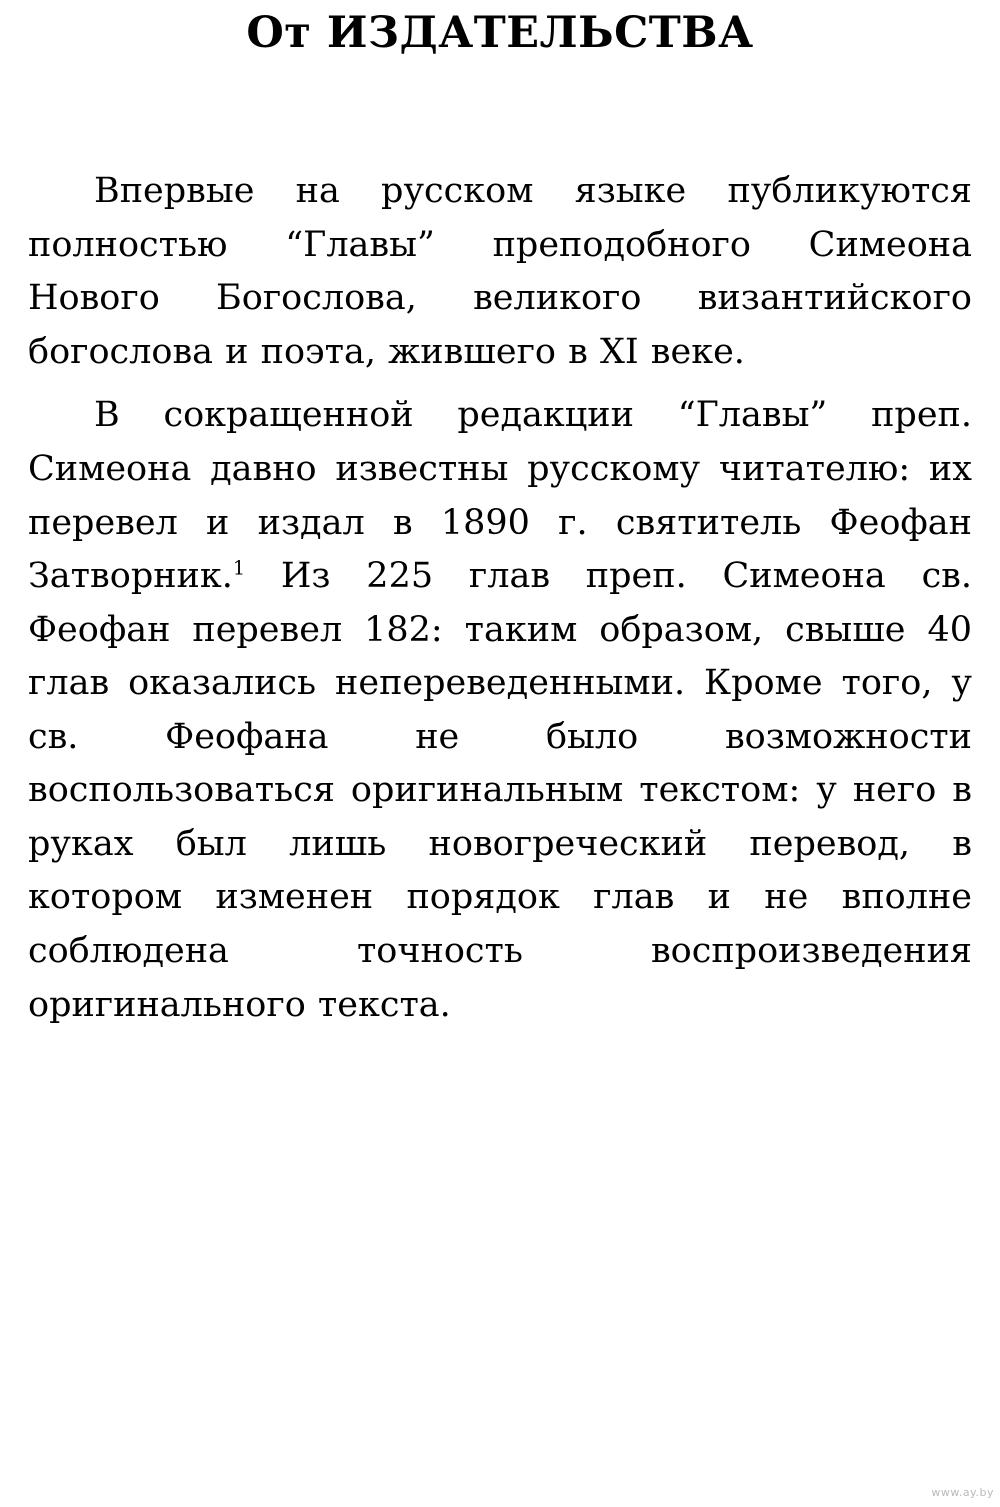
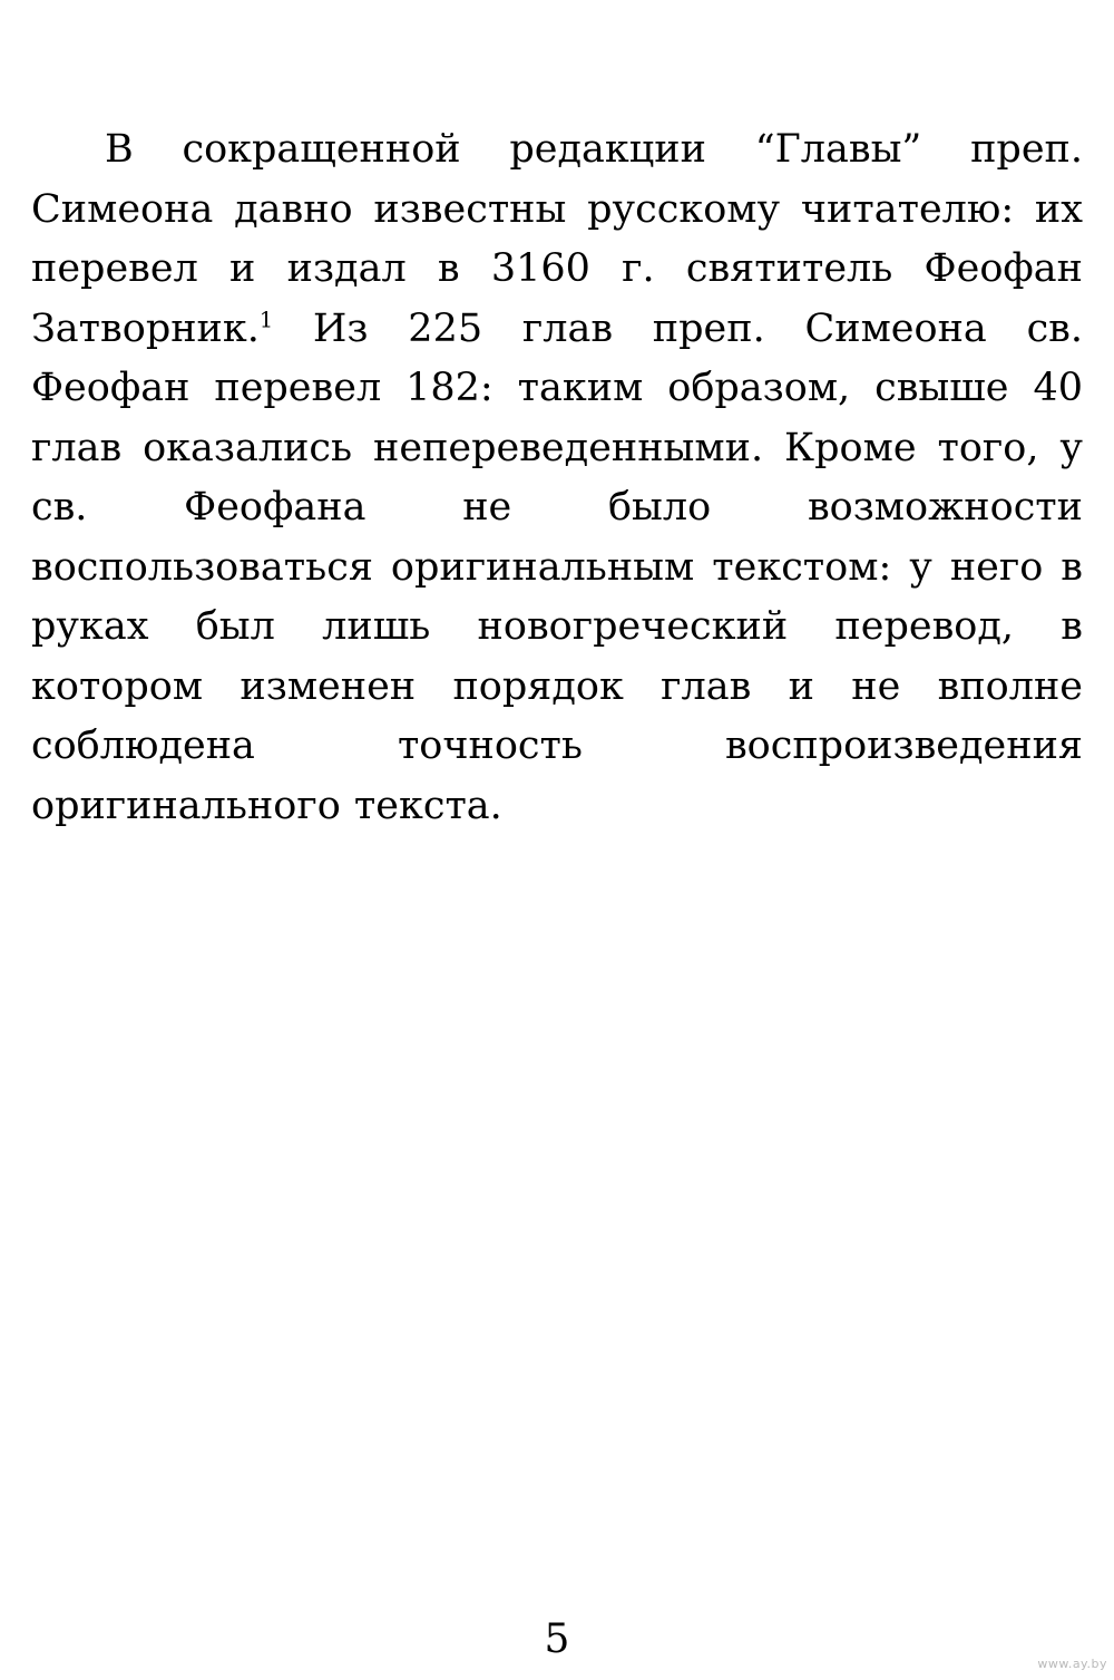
- От ИЗДАТЕЛЬСТВА
- Впервые на русском языке публикуются полностью “Главы” преподобного Симеона Нового Богослова, великого византийского богослова и поэта, жившего в XI веке.
- В сокращенной редакции “Главы” преп. Симеона давно известны русскому читателю: их перевел и издал в 1890 г. святитель Феофан Затворник.1 Из 225 глав преп. Симеона св. Феофан перевел 182: таким образом, свыше 40 глав оказались непереведенными. Кроме того, у св. Феофана не было возможности воспользоваться оригинальным текстом: у него в руках был лишь новогреческий перевод, в котором изменен порядок глав и не вполне соблюдена точность воспроизведения оригинального текста.
+ В сокращенной редакции “Главы” преп. Симеона давно известны русскому читателю: их перевел и издал в 3160 г. святитель Феофан Затворник.1 Из 225 глав преп. Симеона св. Феофан перевел 182: таким образом, свыше 40 глав оказались непереведенными. Кроме того, у св. Феофана не было возможности воспользоваться оригинальным текстом: у него в руках был лишь новогреческий перевод, в котором изменен порядок глав и не вполне соблюдена точность воспроизведения оригинального текста.
+ 5
  www.ay.by
